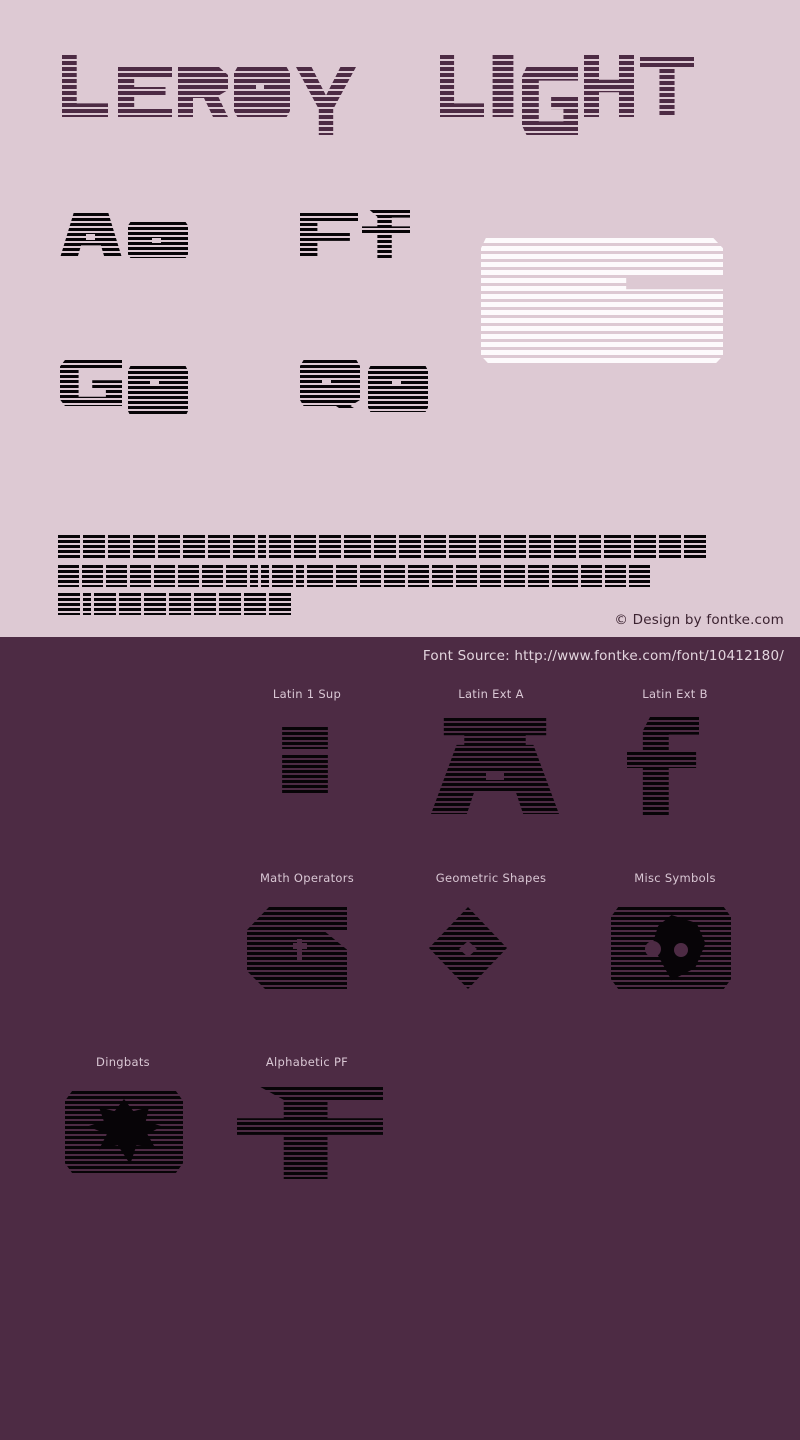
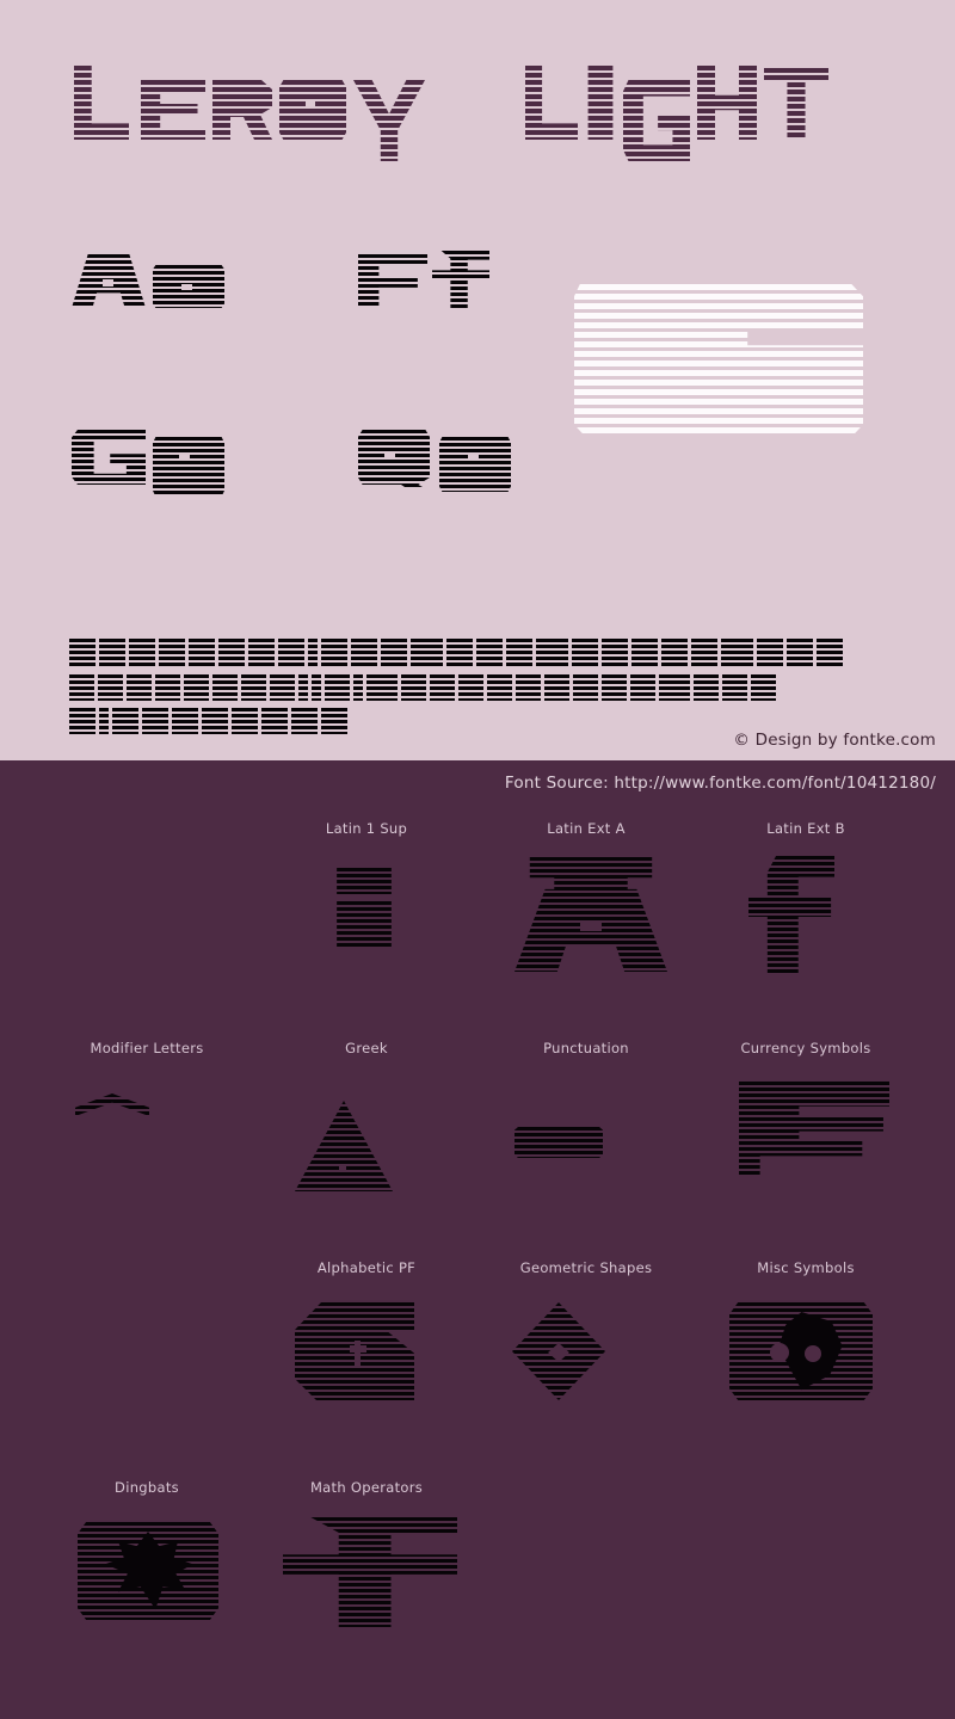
  © Design by fontke.com
  Font Source: http://www.fontke.com/font/10412180/
  Latin 1 Sup
  Latin Ext A
  Latin Ext B
+ Modifier Letters
+ Greek
+ Punctuation
+ Currency Symbols
- Math Operators
+ Alphabetic PF
  Geometric Shapes
  Misc Symbols
  Dingbats
- Alphabetic PF
+ Math Operators
